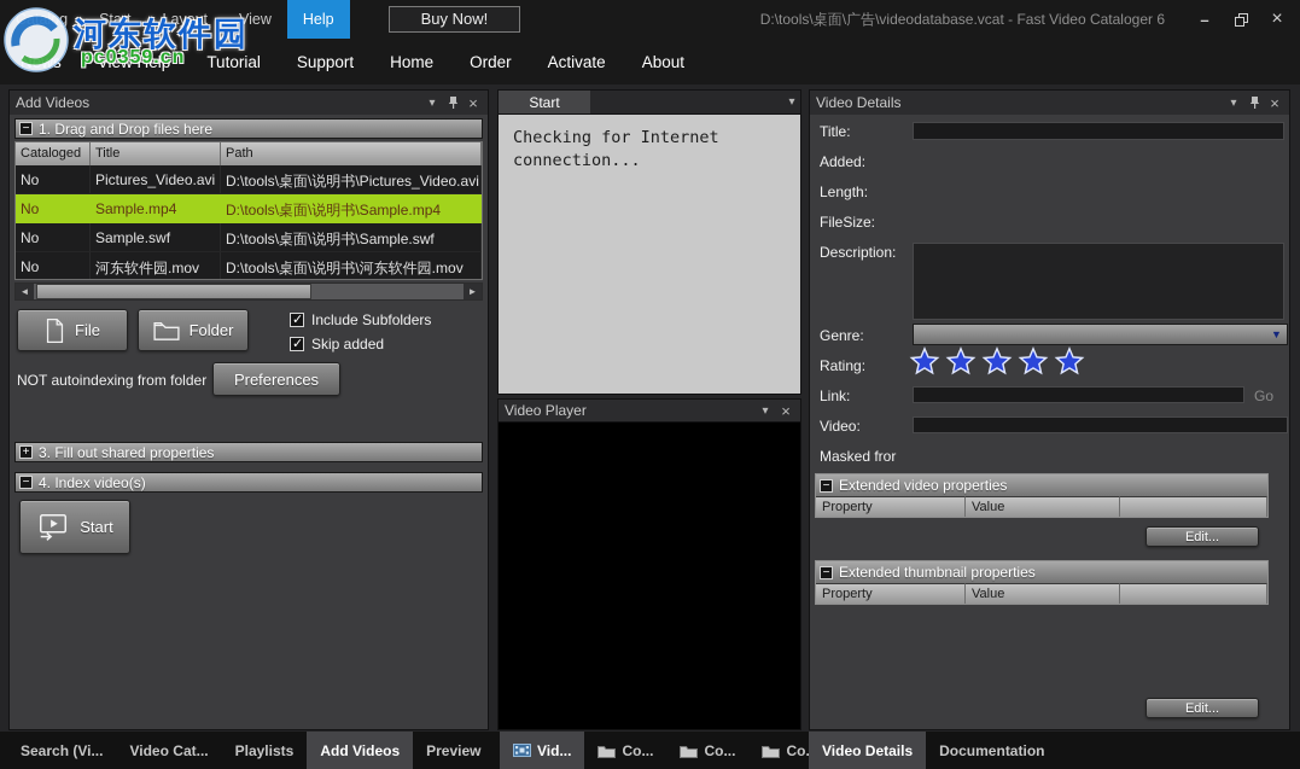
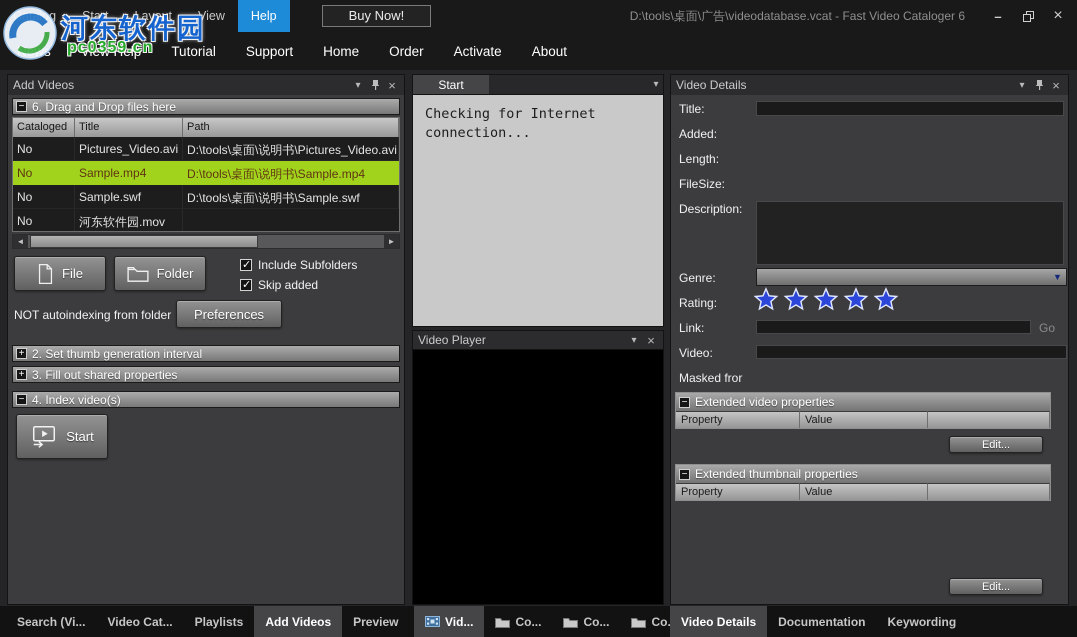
  Start
  Layout
  View
  Help
  Buy Now!
  D:\tools\桌面\广告\videodatabase.vcat - Fast Video Cataloger 6
  View Help
  Tutorial
  Support
  Home
  Order
  Activate
  About
  河东软件园
  pc0359.cn
  Add Videos
- 1. Drag and Drop files here
+ 6. Drag and Drop files here
  Cataloged
  Title
  Path
  No
  Pictures_Video.avi
  D:\tools\桌面\说明书\Pictures_Video.avi
  No
  Sample.mp4
  D:\tools\桌面\说明书\Sample.mp4
  No
  Sample.swf
  D:\tools\桌面\说明书\Sample.swf
  No
  河东软件园.mov
- D:\tools\桌面\说明书\河东软件园.mov
  File
  Folder
  Include Subfolders
  Skip added
  NOT autoindexing from folder
  Preferences
+ 2. Set thumb generation interval
  3. Fill out shared properties
  4. Index video(s)
  Start
  Start
  Checking for Internet connection...
  Video Player
  Video Details
  Title:
  Added:
  Length:
  FileSize:
  Description:
  Genre:
  Rating:
  Link:
  Go
  Video:
  Masked fror
  Extended video properties
  Property
  Value
  Edit...
  Extended thumbnail properties
  Property
  Value
  Edit...
  Search (Vi...
  Video Cat...
  Playlists
  Add Videos
  Preview
  Vid...
  Co...
  Co...
  Video Details
  Documentation
+ Keywording
